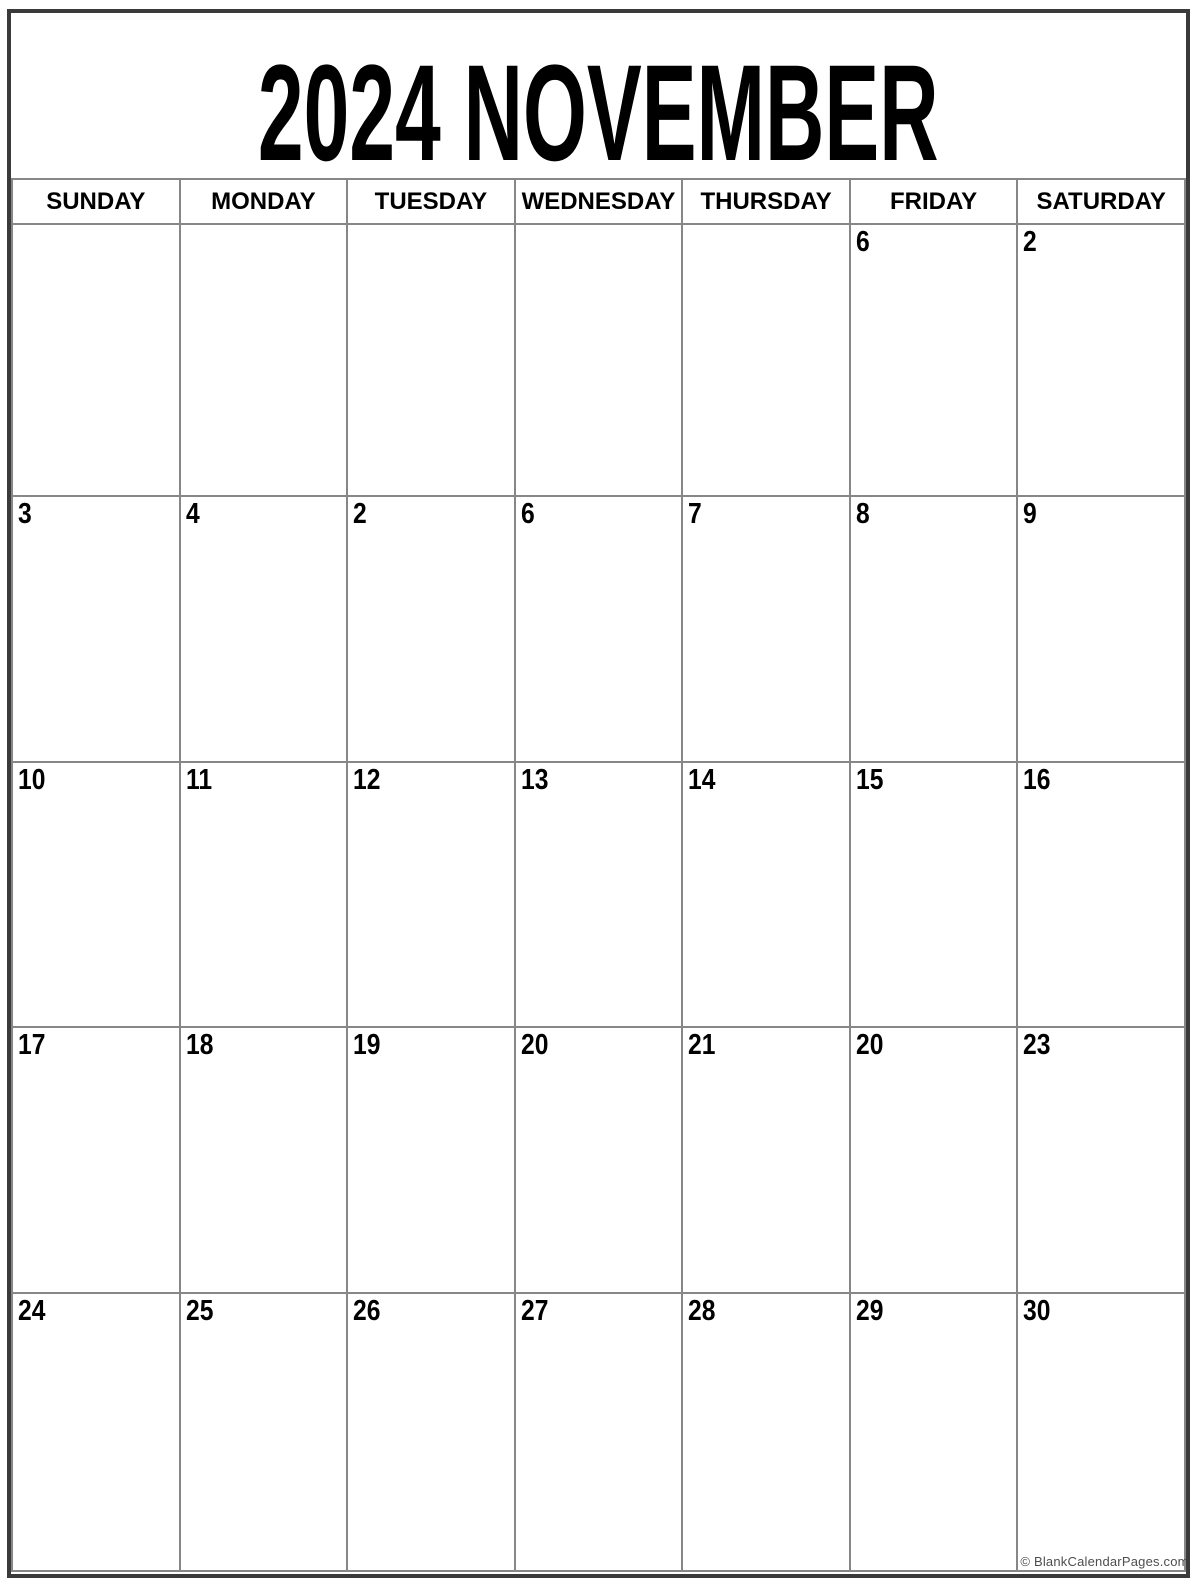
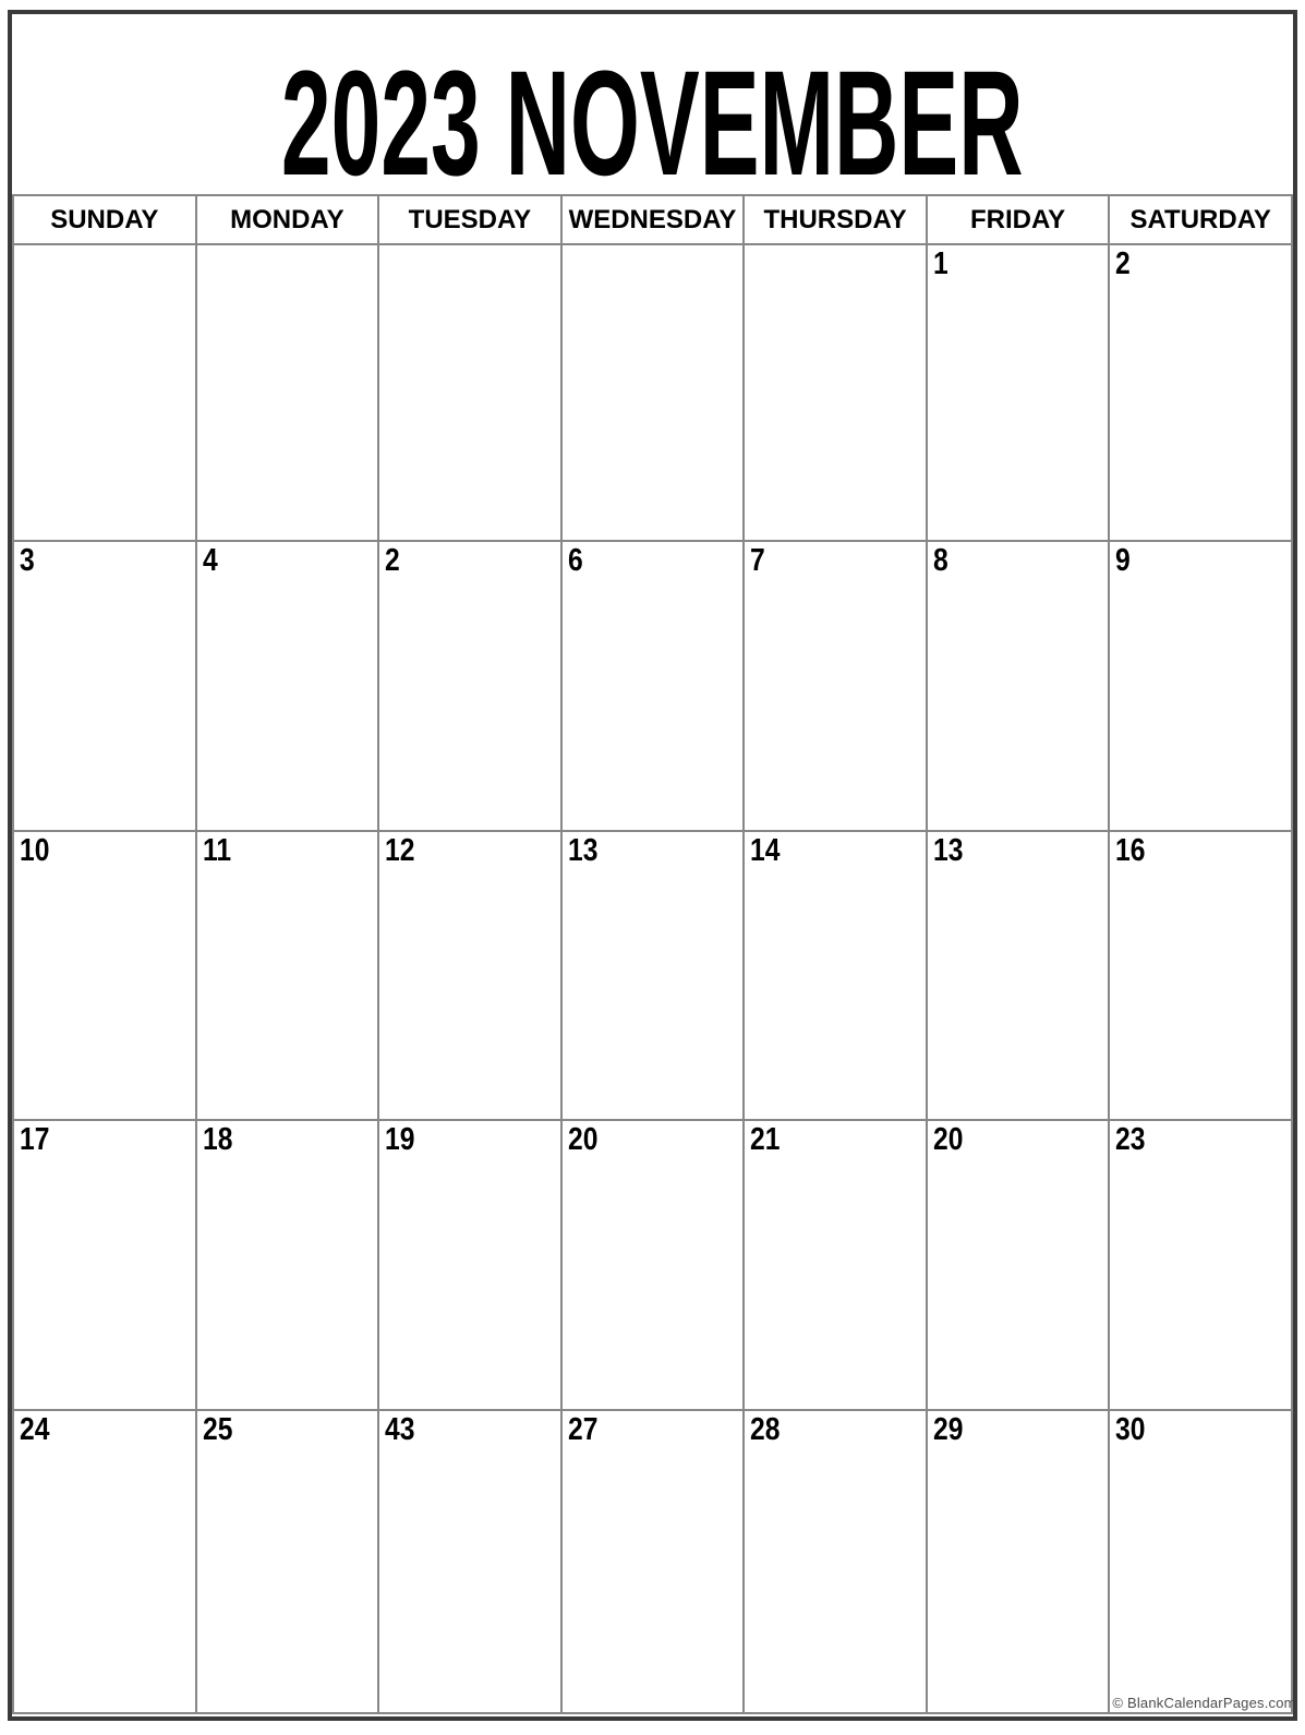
- 2024 NOVEMBER
+ 2023 NOVEMBER
  SUNDAY	MONDAY	TUESDAY	WEDNESDAY	THURSDAY	FRIDAY	SATURDAY
- 					6	2
+ 					1	2
  3	4	2	6	7	8	9
- 10	11	12	13	14	15	16
+ 10	11	12	13	14	13	16
  17	18	19	20	21	20	23
- 24	25	26	27	28	29	30 © BlankCalendarPages.com
+ 24	25	43	27	28	29	30 © BlankCalendarPages.com
